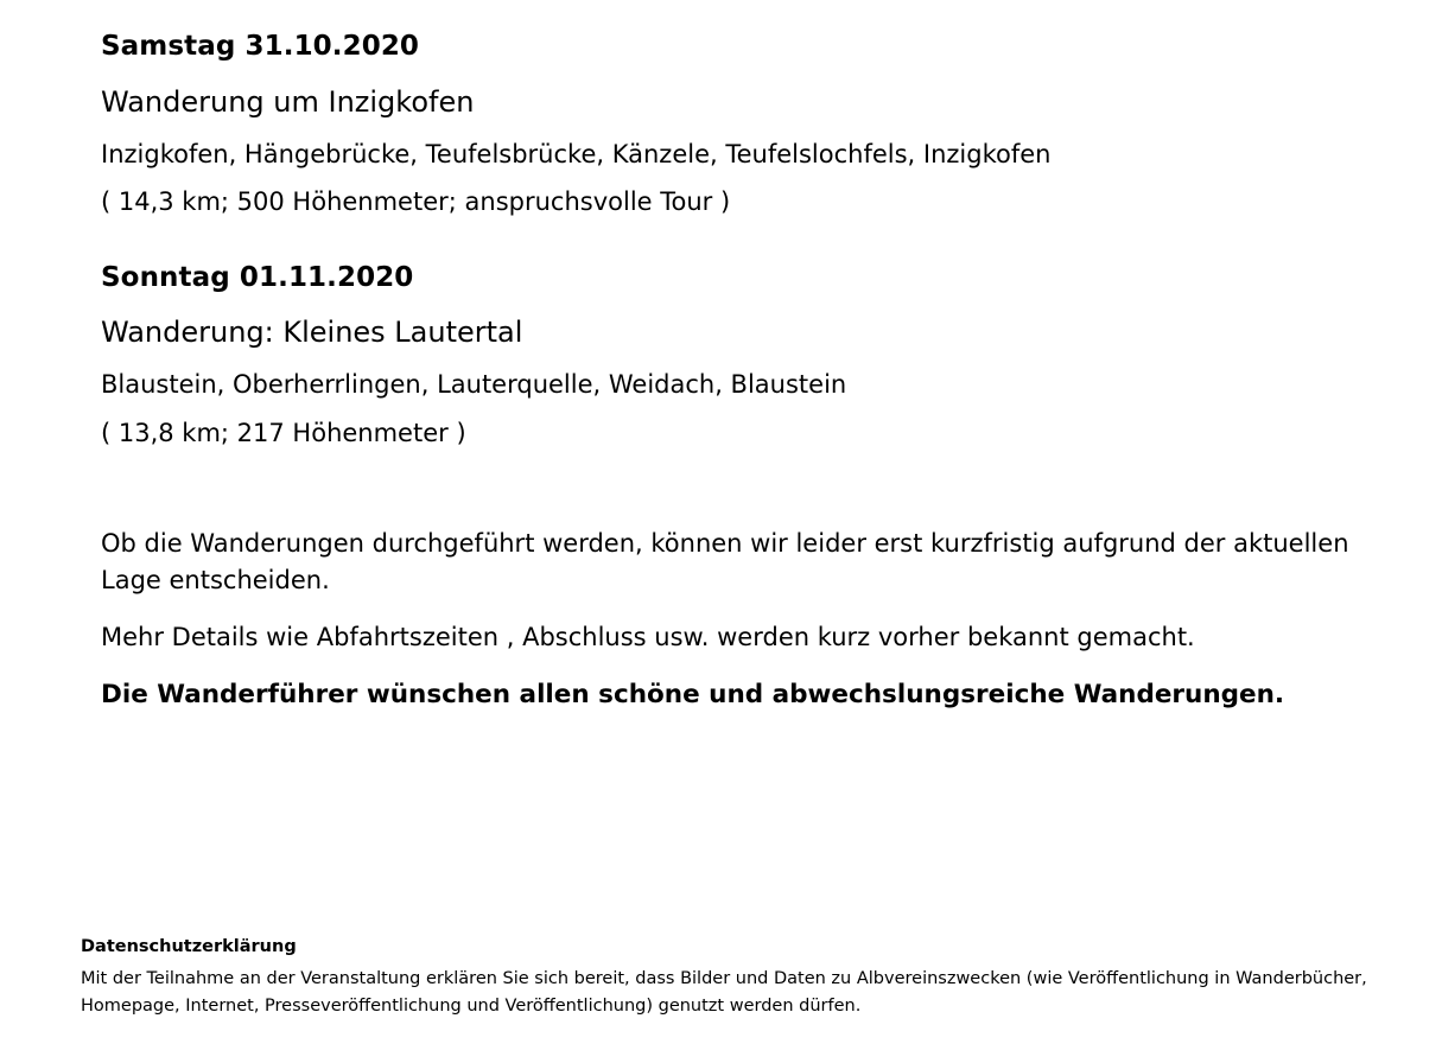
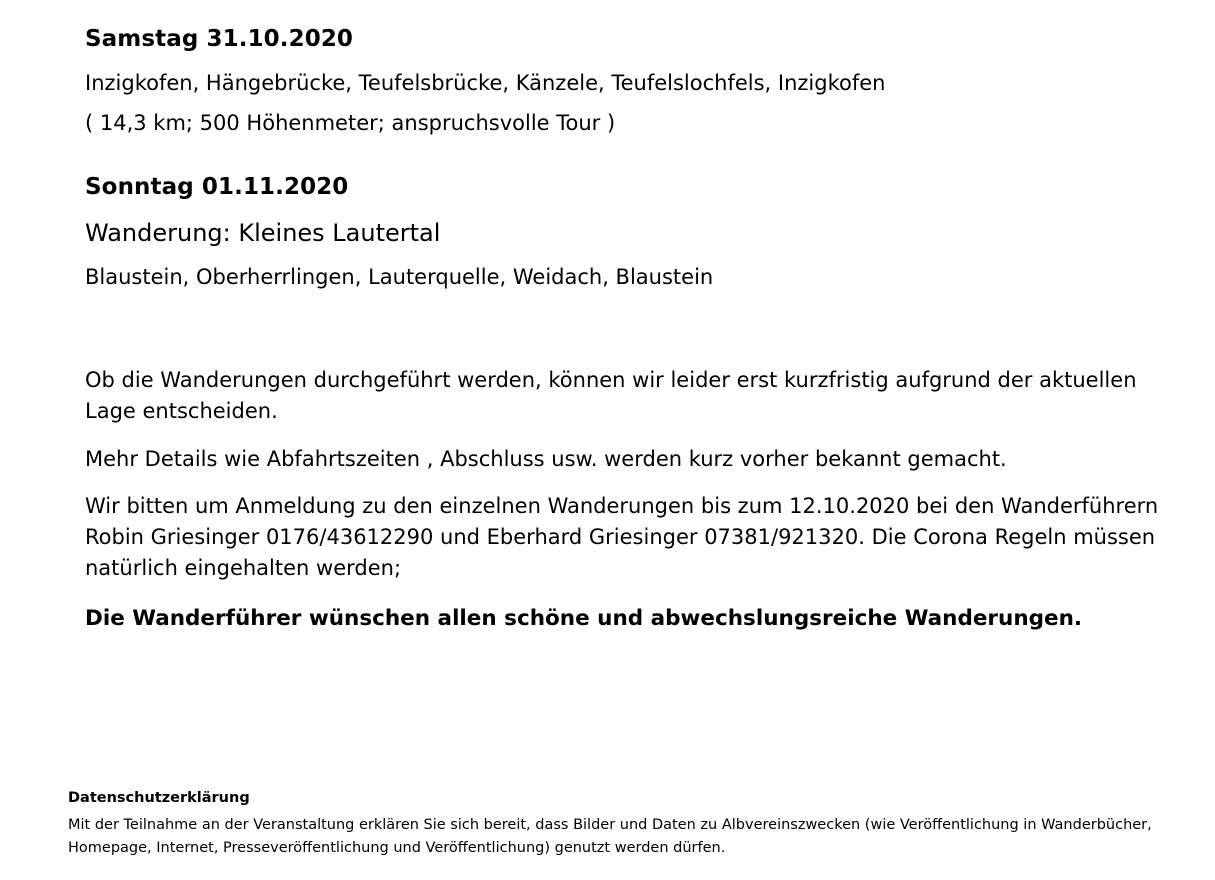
  Samstag 31.10.2020
- Wanderung um Inzigkofen
  Inzigkofen, Hängebrücke, Teufelsbrücke, Känzele, Teufelslochfels, Inzigkofen
  ( 14,3 km; 500 Höhenmeter; anspruchsvolle Tour )
  Sonntag 01.11.2020
  Wanderung: Kleines Lautertal
  Blaustein, Oberherrlingen, Lauterquelle, Weidach, Blaustein
- ( 13,8 km; 217 Höhenmeter )
  Ob die Wanderungen durchgeführt werden, können wir leider erst kurzfristig aufgrund der aktuellen Lage entscheiden.
  Mehr Details wie Abfahrtszeiten , Abschluss usw. werden kurz vorher bekannt gemacht.
+ Wir bitten um Anmeldung zu den einzelnen Wanderungen bis zum 12.10.2020 bei den Wanderführern Robin Griesinger 0176/43612290 und Eberhard Griesinger 07381/921320. Die Corona Regeln müssen natürlich eingehalten werden;
  Die Wanderführer wünschen allen schöne und abwechslungsreiche Wanderungen.
  Datenschutzerklärung
  Mit der Teilnahme an der Veranstaltung erklären Sie sich bereit, dass Bilder und Daten zu Albvereinszwecken (wie Veröffentlichung in Wanderbücher, Homepage, Internet, Presseveröffentlichung und Veröffentlichung) genutzt werden dürfen.
